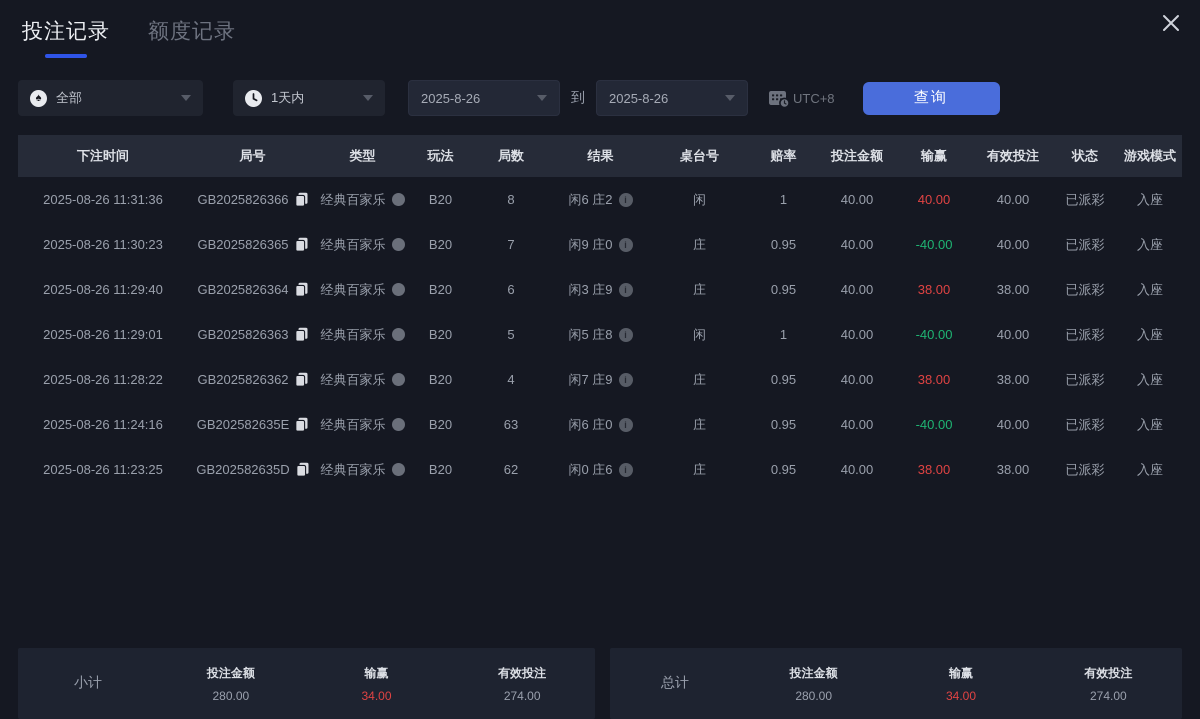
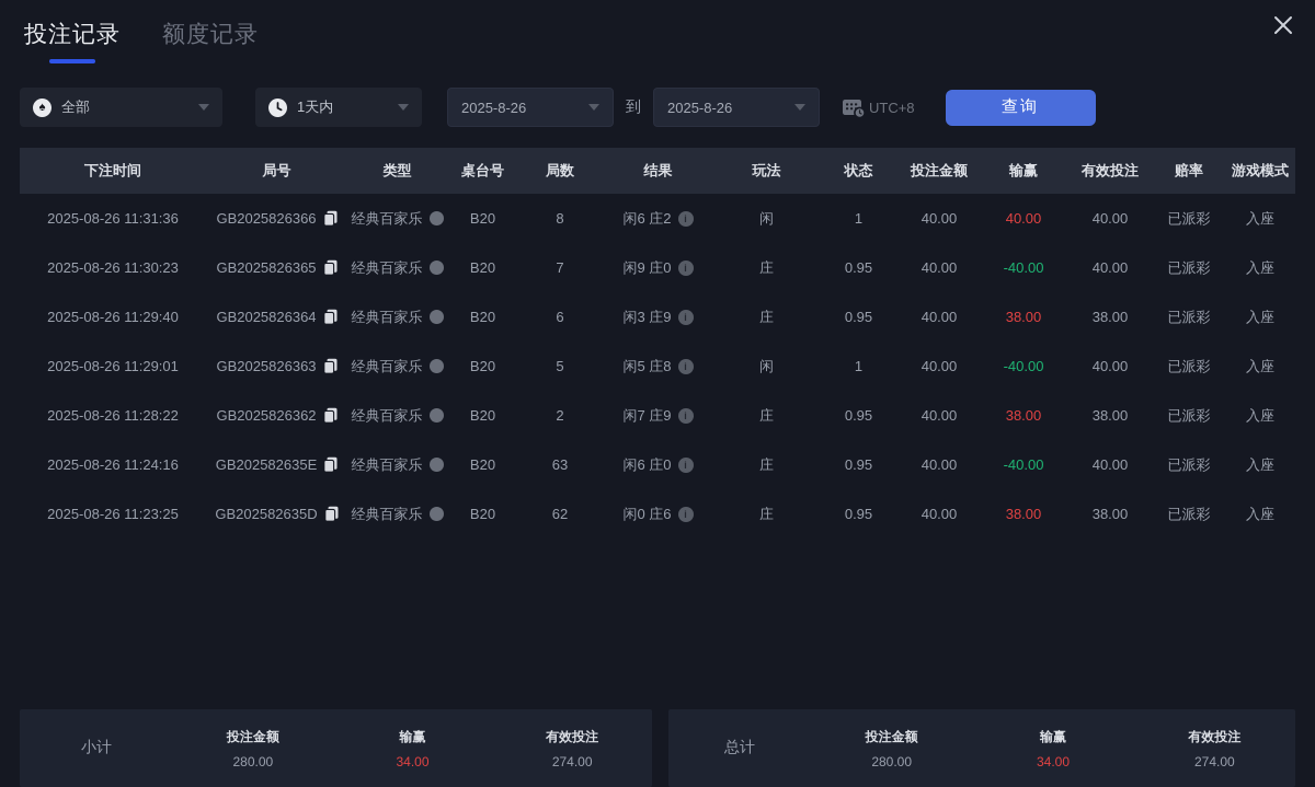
  投注记录
  额度记录
  ♠
  全部
  1天内
  2025-8-26
  到
  2025-8-26
  UTC+8
  查询
  下注时间
  局号
  类型
- 玩法
+ 桌台号
  局数
  结果
- 桌台号
+ 玩法
- 赔率
+ 状态
  投注金额
  输赢
  有效投注
- 状态
+ 赔率
  游戏模式
  2025-08-26 11:31:36
  GB2025826366
  经典百家乐
  B20
  8
  闲6 庄2
  i
  闲
  1
  40.00
  40.00
  40.00
  已派彩
  入座
  2025-08-26 11:30:23
  GB2025826365
  经典百家乐
  B20
  7
  闲9 庄0
  i
  庄
  0.95
  40.00
  -40.00
  40.00
  已派彩
  入座
  2025-08-26 11:29:40
  GB2025826364
  经典百家乐
  B20
  6
  闲3 庄9
  i
  庄
  0.95
  40.00
  38.00
  38.00
  已派彩
  入座
  2025-08-26 11:29:01
  GB2025826363
  经典百家乐
  B20
  5
  闲5 庄8
  i
  闲
  1
  40.00
  -40.00
  40.00
  已派彩
  入座
  2025-08-26 11:28:22
  GB2025826362
  经典百家乐
  B20
- 4
+ 2
  闲7 庄9
  i
  庄
  0.95
  40.00
  38.00
  38.00
  已派彩
  入座
  2025-08-26 11:24:16
  GB202582635E
  经典百家乐
  B20
  63
  闲6 庄0
  i
  庄
  0.95
  40.00
  -40.00
  40.00
  已派彩
  入座
  2025-08-26 11:23:25
  GB202582635D
  经典百家乐
  B20
  62
  闲0 庄6
  i
  庄
  0.95
  40.00
  38.00
  38.00
  已派彩
  入座
  小计
  投注金额
  280.00
  输赢
  34.00
  有效投注
  274.00
  总计
  投注金额
  280.00
  输赢
  34.00
  有效投注
  274.00
